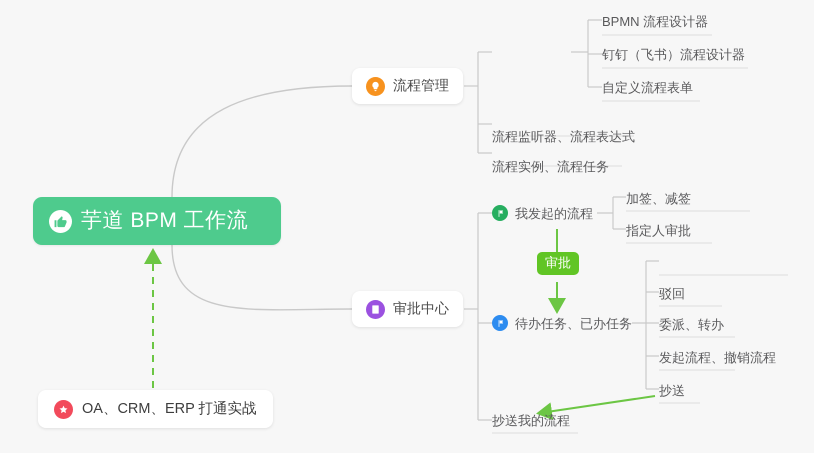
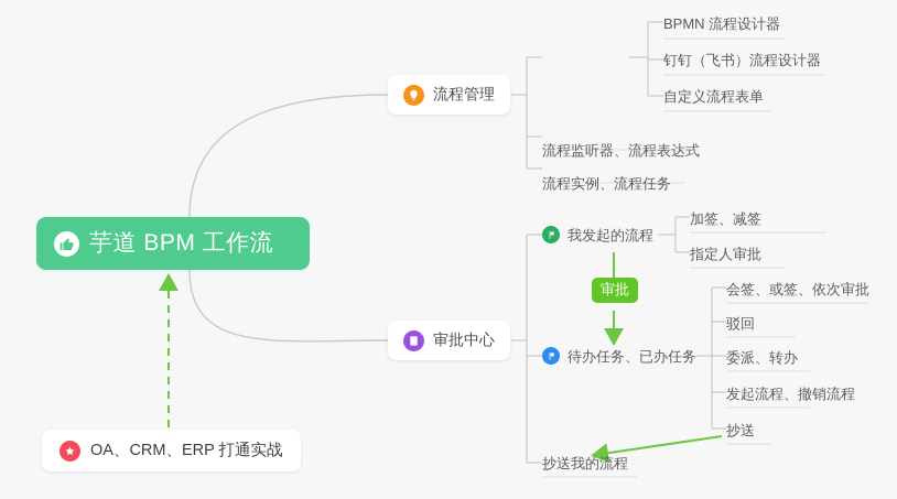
  芋道 BPM 工作流
  流程管理
  审批中心
  流程监听器、流程表达式
  流程实例、流程任务
  BPMN 流程设计器
  钉钉（飞书）流程设计器
  自定义流程表单
  我发起的流程
  待办任务、已办任务
  抄送我的流程
  加签、减签
  指定人审批
+ 会签、或签、依次审批
  驳回
  委派、转办
  发起流程、撤销流程
  抄送
  审批
  OA、CRM、ERP 打通实战
